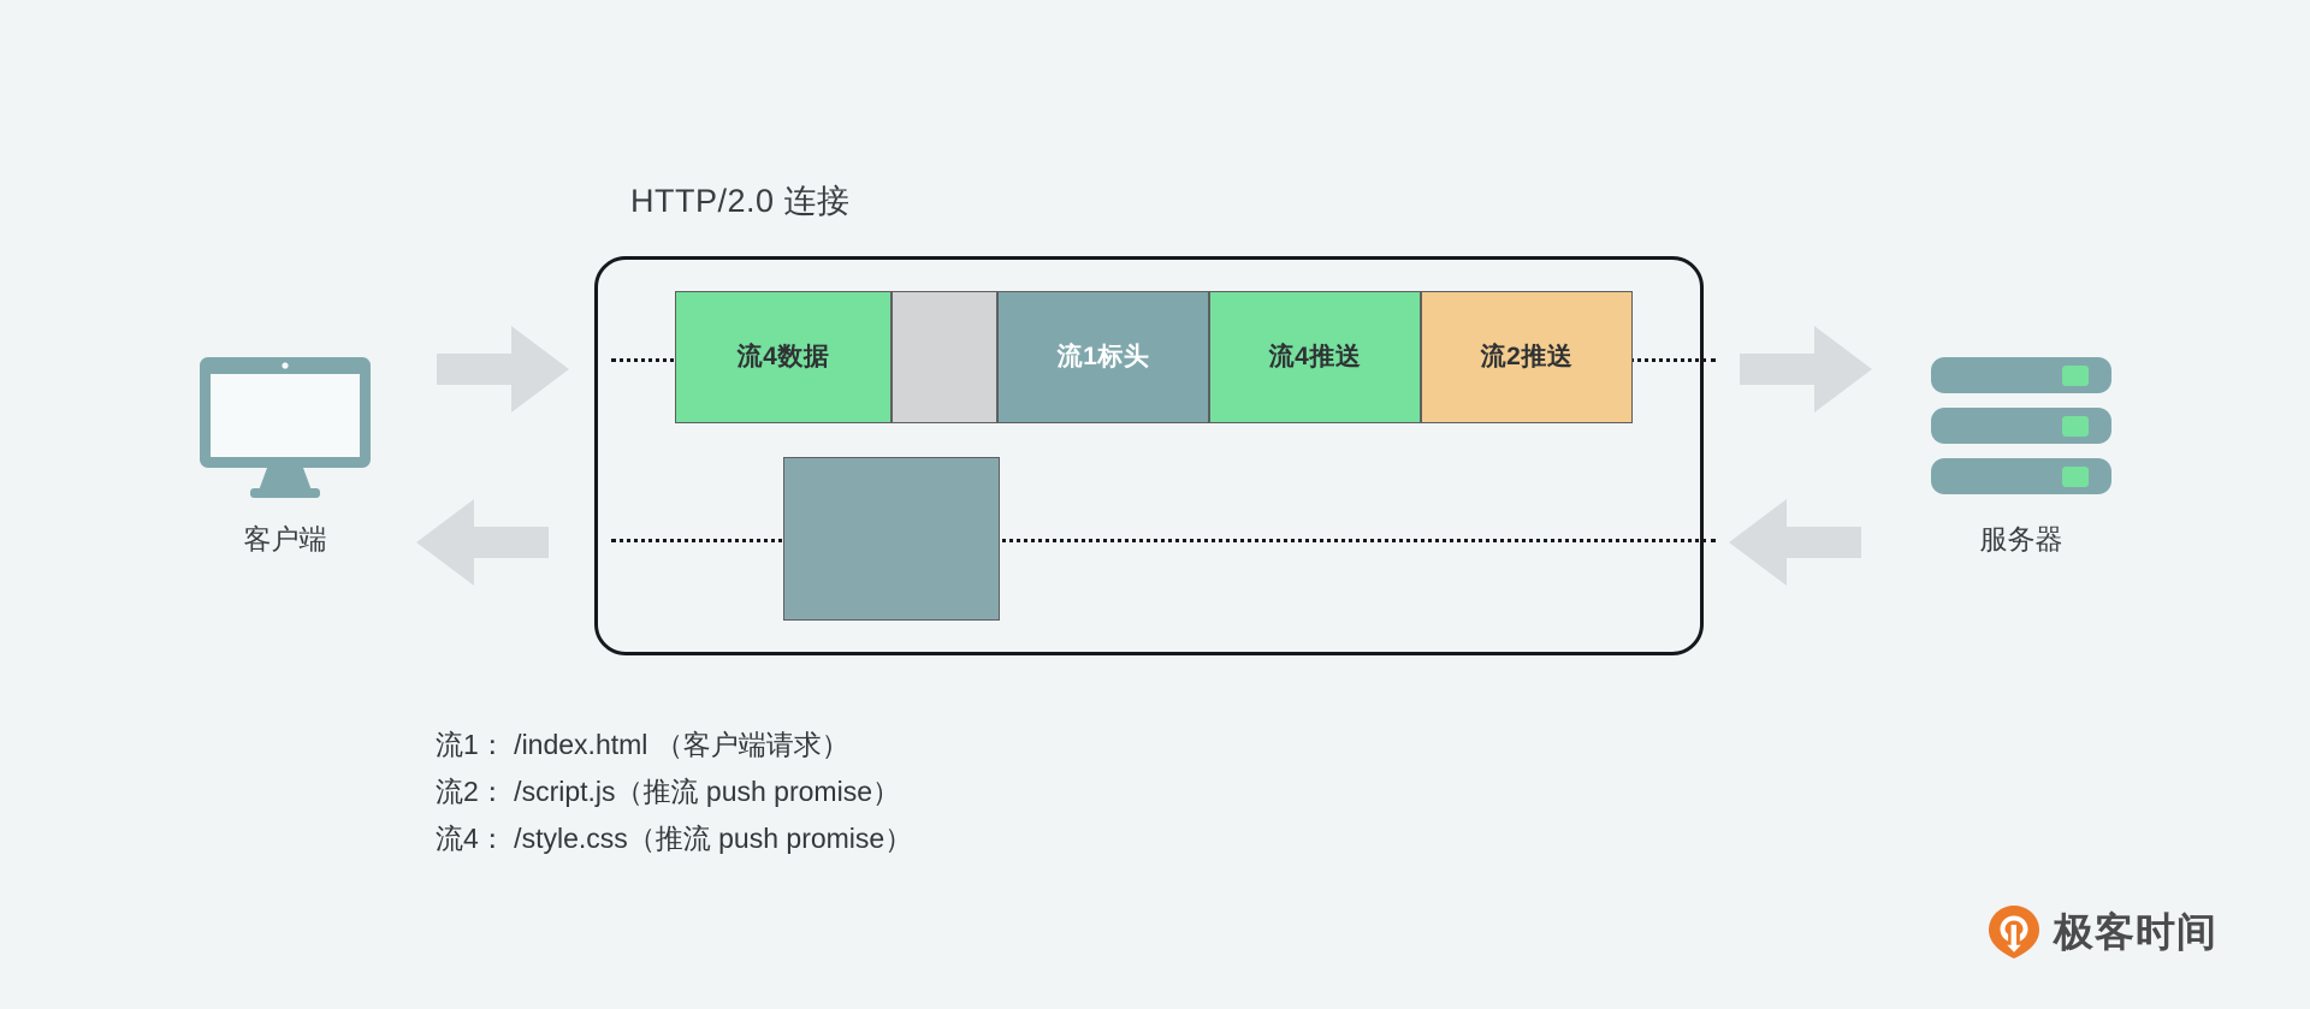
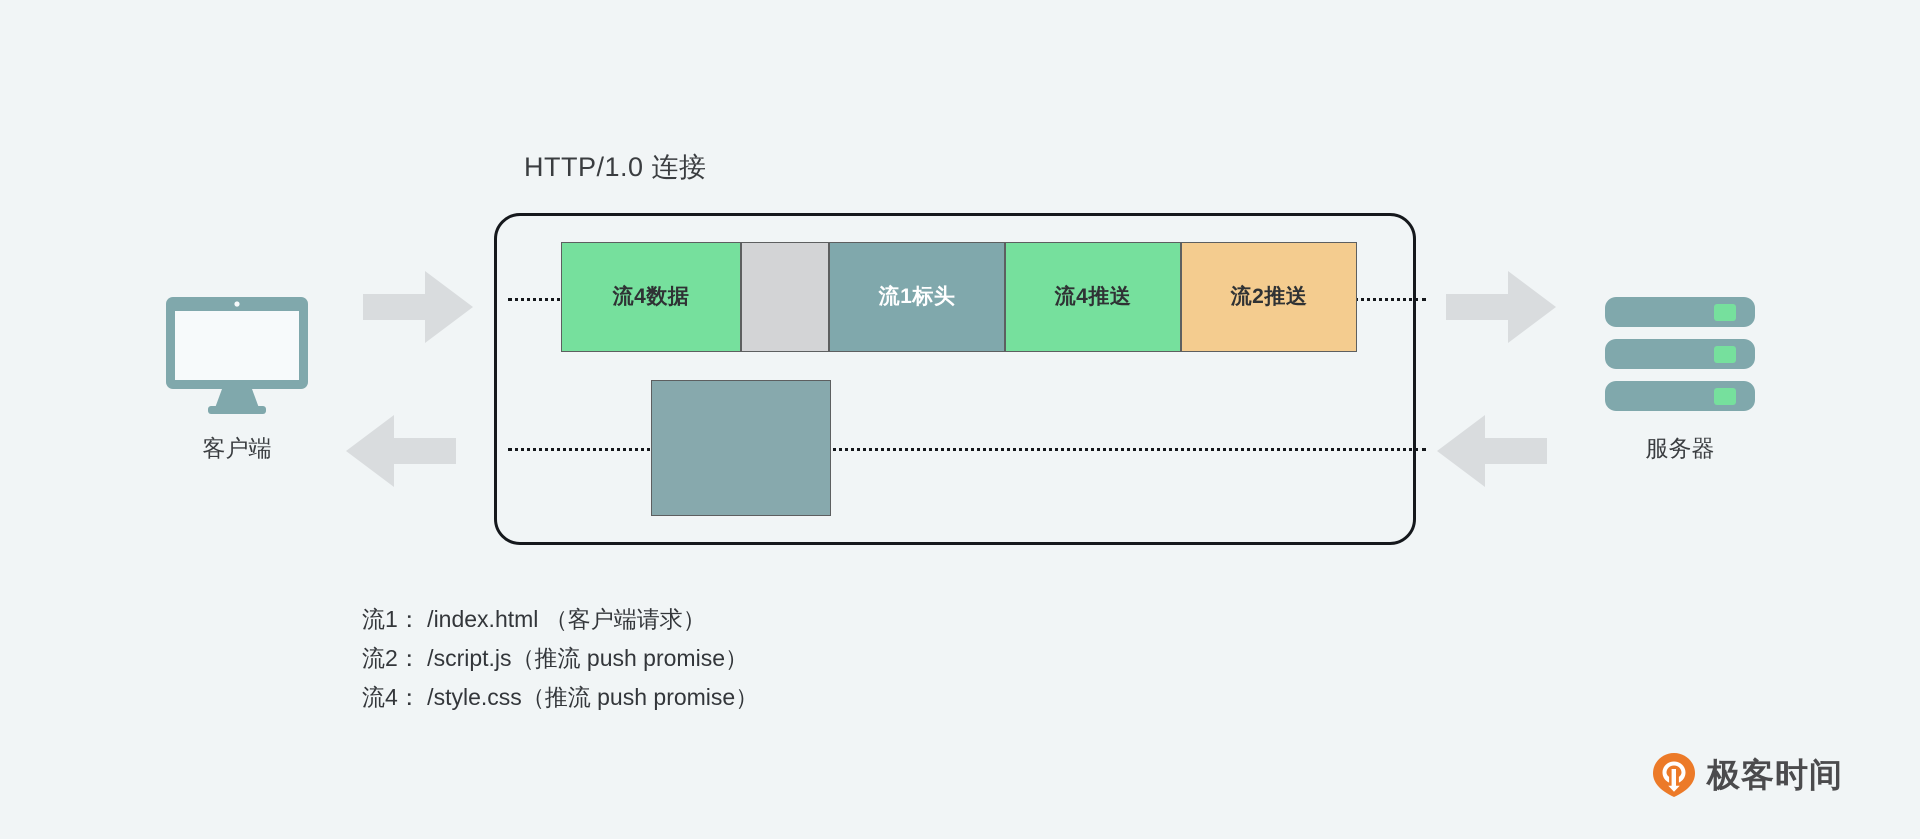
- HTTP/2.0 连接
+ HTTP/1.0 连接
  客户端
  服务器
  流4数据
  流1标头
  流4推送
  流2推送
  流1： /index.html （客户端请求）
  流2： /script.js（推流 push promise）
  流4： /style.css（推流 push promise）
  极客时间
